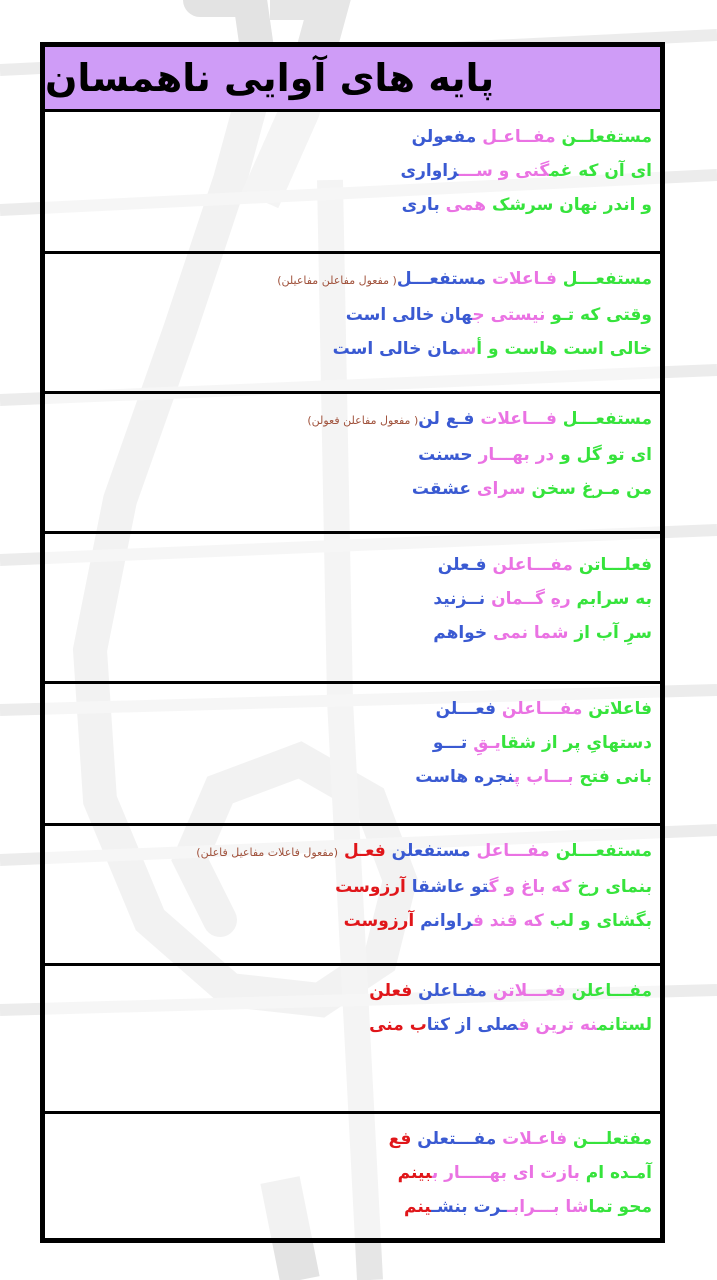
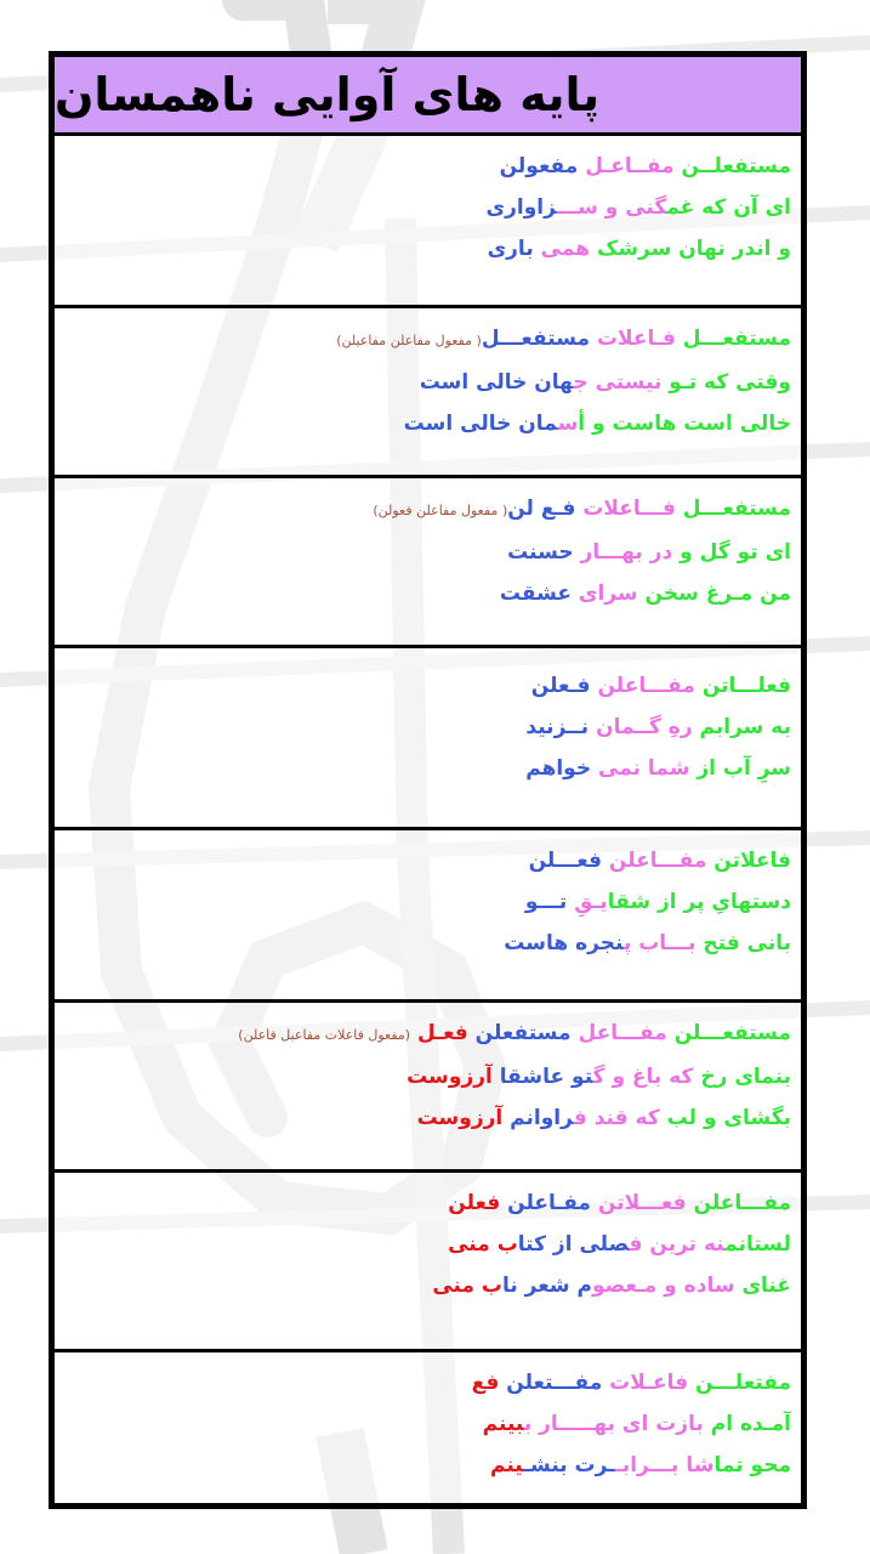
  پایه های آوایی ناهمسان
  مستفعلــن مفــاعـل مفعولن
  ای آن که غمگنی و ســـزاواری
  و اندر نهان سرشک همی باری
  مستفعـــل فـاعلات مستفعـــل( مفعول مفاعلن مفاعیلن)
  وقتی که تـو نیستی جهان خالی است
  خالی است هاست و أسمان خالی است
  مستفعـــل فـــاعلات فـع لن( مفعول مفاعلن فعولن)
  ای تو گل و در بهـــار حسنت
  من مـرغ سخن سرای عشقت
  فعلـــاتن مفـــاعلن فـعلن
  به سرابم رهِ گــمان نــزنید
  سرِ آب از شما نمی خواهم
  فاعلاتن مفـــاعلن فعـــلن
  دستهایِ پر از شقایـقِ تـــو
  بانی فتح بـــاب پنجره هاست
  مستفعـــلن مفـــاعل مستفعلن فعـل (مفعول فاعلات مفاعیل فاعلن)
  بنمای رخ که باغ و گتو عاشقا آرزوست
  بگشای و لب که قند فراوانم آرزوست
  مفـــاعلن فعـــلاتن مفـاعلن فعلن
  لستانمنه ترین فصلی از کتاب منی
+ غنای ساده و مـعصوم شعر ناب منی
  مفتعلـــن فاعـلات مفـــتعلن فع
  آمـده ام بازت ای بهـــــار ببینم
  محو تماشا بـــرابــرت بنشـینم
